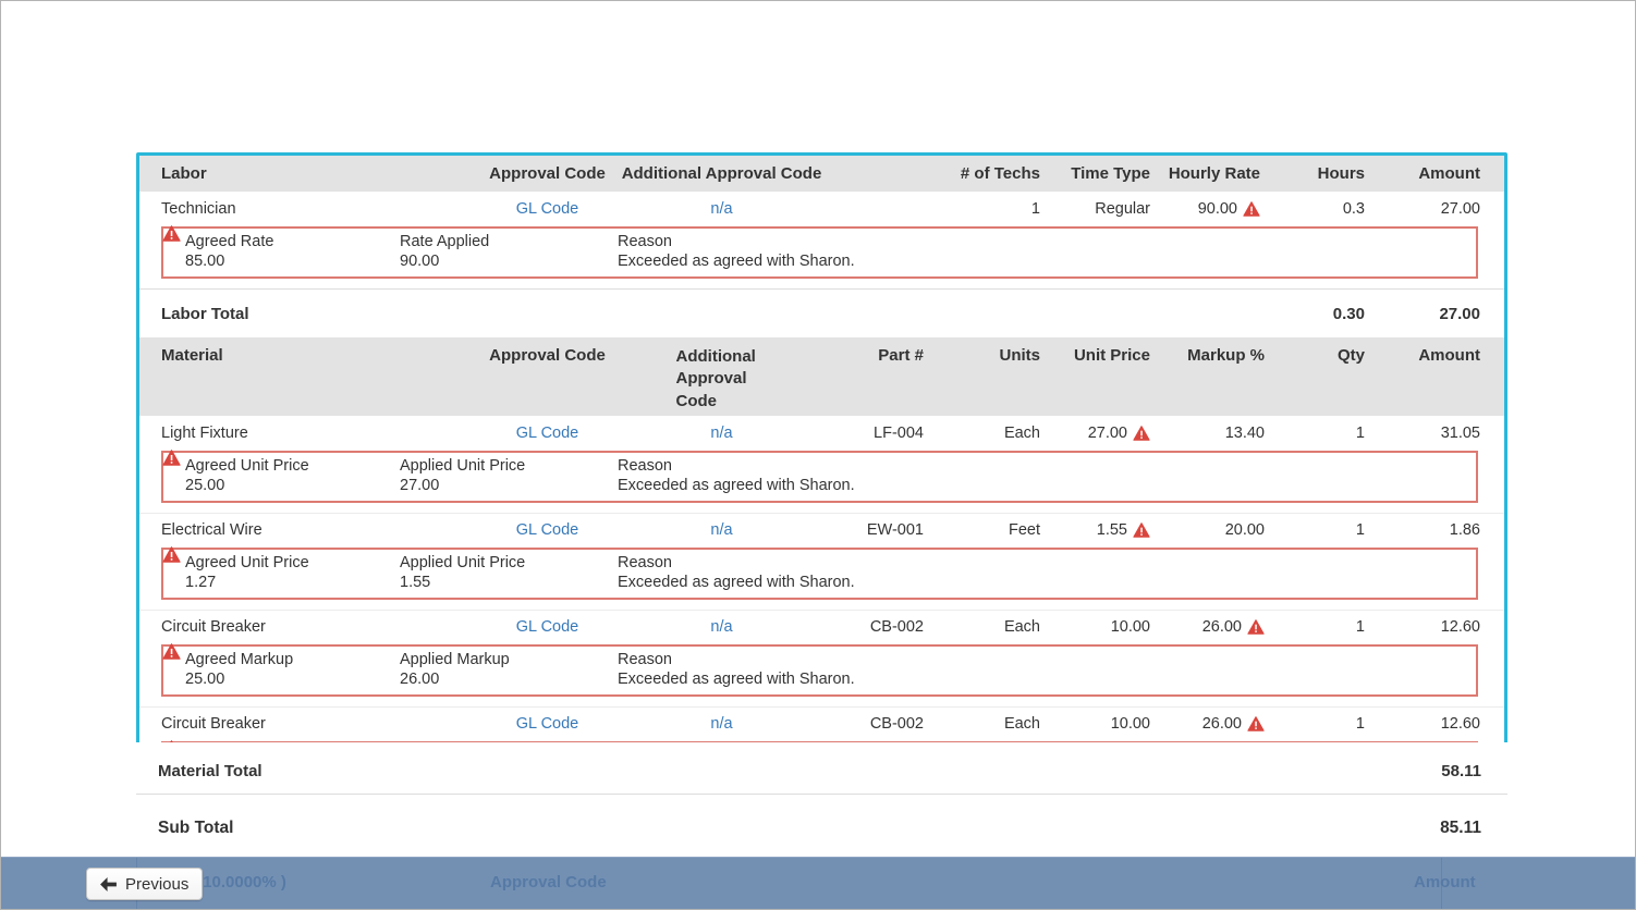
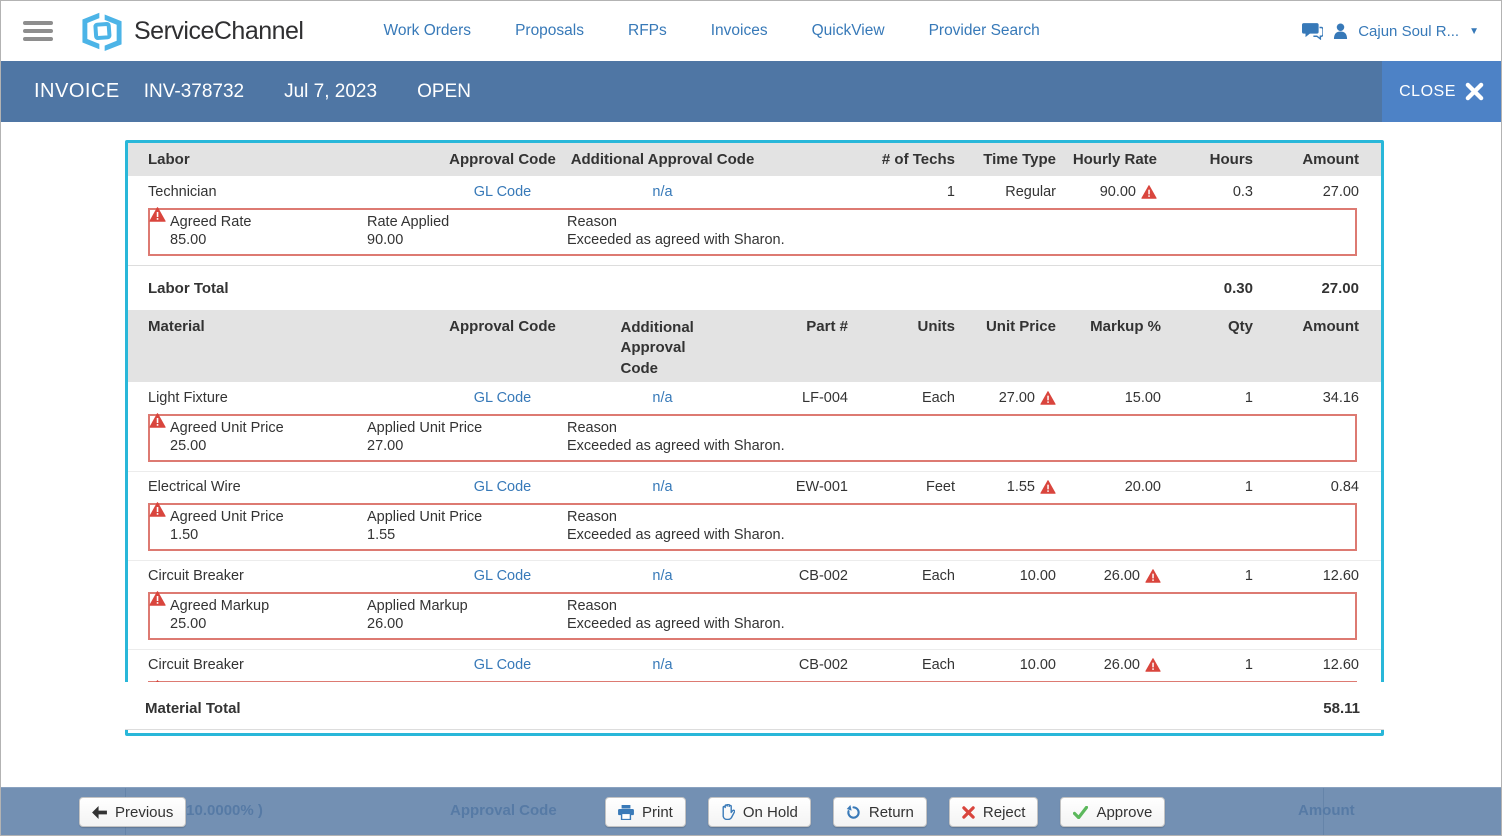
+ ServiceChannel
+ Work Orders
+ Proposals
+ RFPs
+ Invoices
+ QuickView
+ Provider Search
+ Cajun Soul R...
+ ▼
+ INVOICE
+ INV-378732
+ Jul 7, 2023
+ OPEN
+ CLOSE
  Labor
  Approval Code
  Additional Approval Code
  # of Techs
  Time Type
  Hourly Rate
  Hours
  Amount
  Technician
  GL Code
  n/a
  1
  Regular
  90.00
  0.3
  27.00
  Agreed Rate
  Rate Applied
  Reason
  85.00
  90.00
  Exceeded as agreed with Sharon.
  Labor Total
  0.30
  27.00
  Material
  Approval Code
  Additional Approval Code
  Part #
  Units
  Unit Price
  Markup %
  Qty
  Amount
  Light Fixture
  GL Code
  n/a
  LF-004
  Each
  27.00
- 13.40
+ 15.00
  1
- 31.05
+ 34.16
  Agreed Unit Price
  Applied Unit Price
  Reason
  25.00
  27.00
  Exceeded as agreed with Sharon.
  Electrical Wire
  GL Code
  n/a
  EW-001
  Feet
  1.55
  20.00
  1
- 1.86
+ 0.84
  Agreed Unit Price
  Applied Unit Price
  Reason
- 1.27
+ 1.50
  1.55
  Exceeded as agreed with Sharon.
  Circuit Breaker
  GL Code
  n/a
  CB-002
  Each
  10.00
  26.00
  1
  12.60
  Agreed Markup
  Applied Markup
  Reason
  25.00
  26.00
  Exceeded as agreed with Sharon.
  Circuit Breaker
  GL Code
  n/a
  CB-002
  Each
  10.00
  26.00
  1
  12.60
  Material Total
  58.11
- Sub Total
- 85.11
  10.0000% )
  Approval Code
  Amount
  Previous
+ Print
+ On Hold
+ Return
+ Reject
+ Approve
